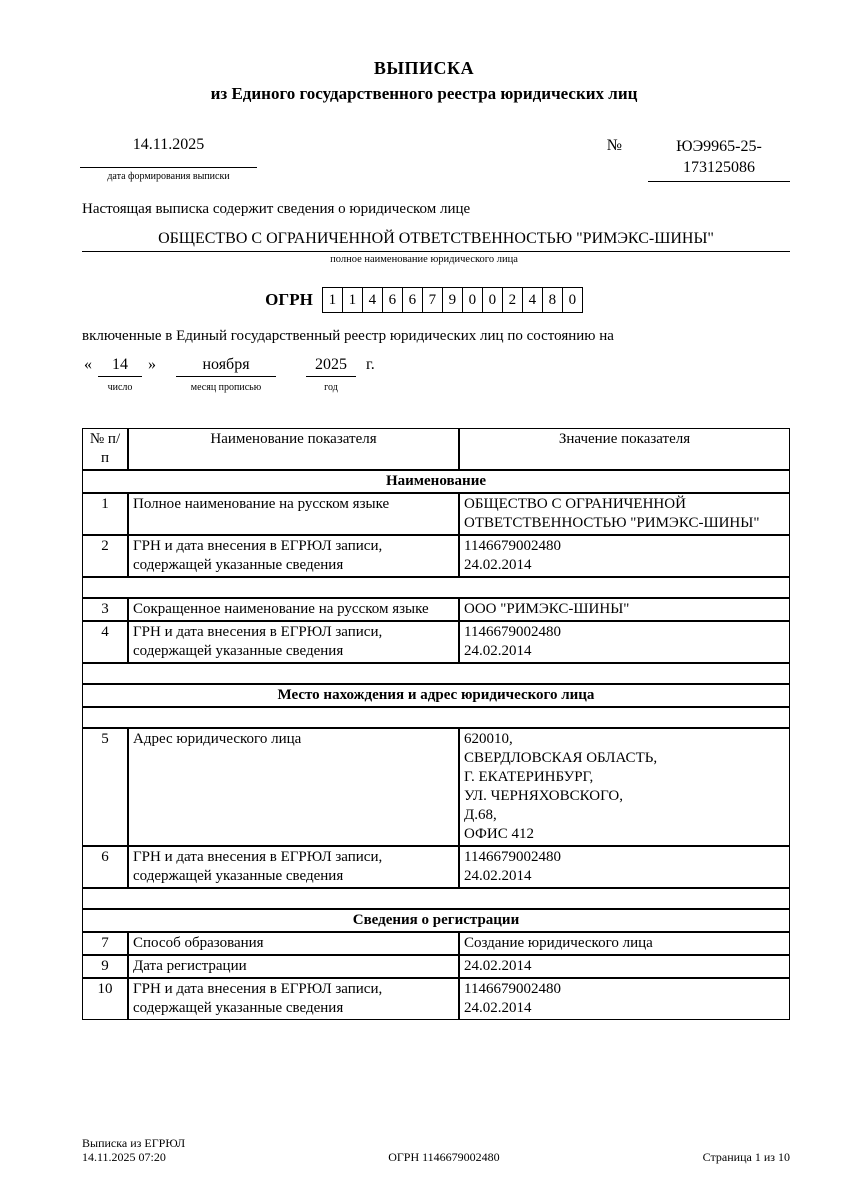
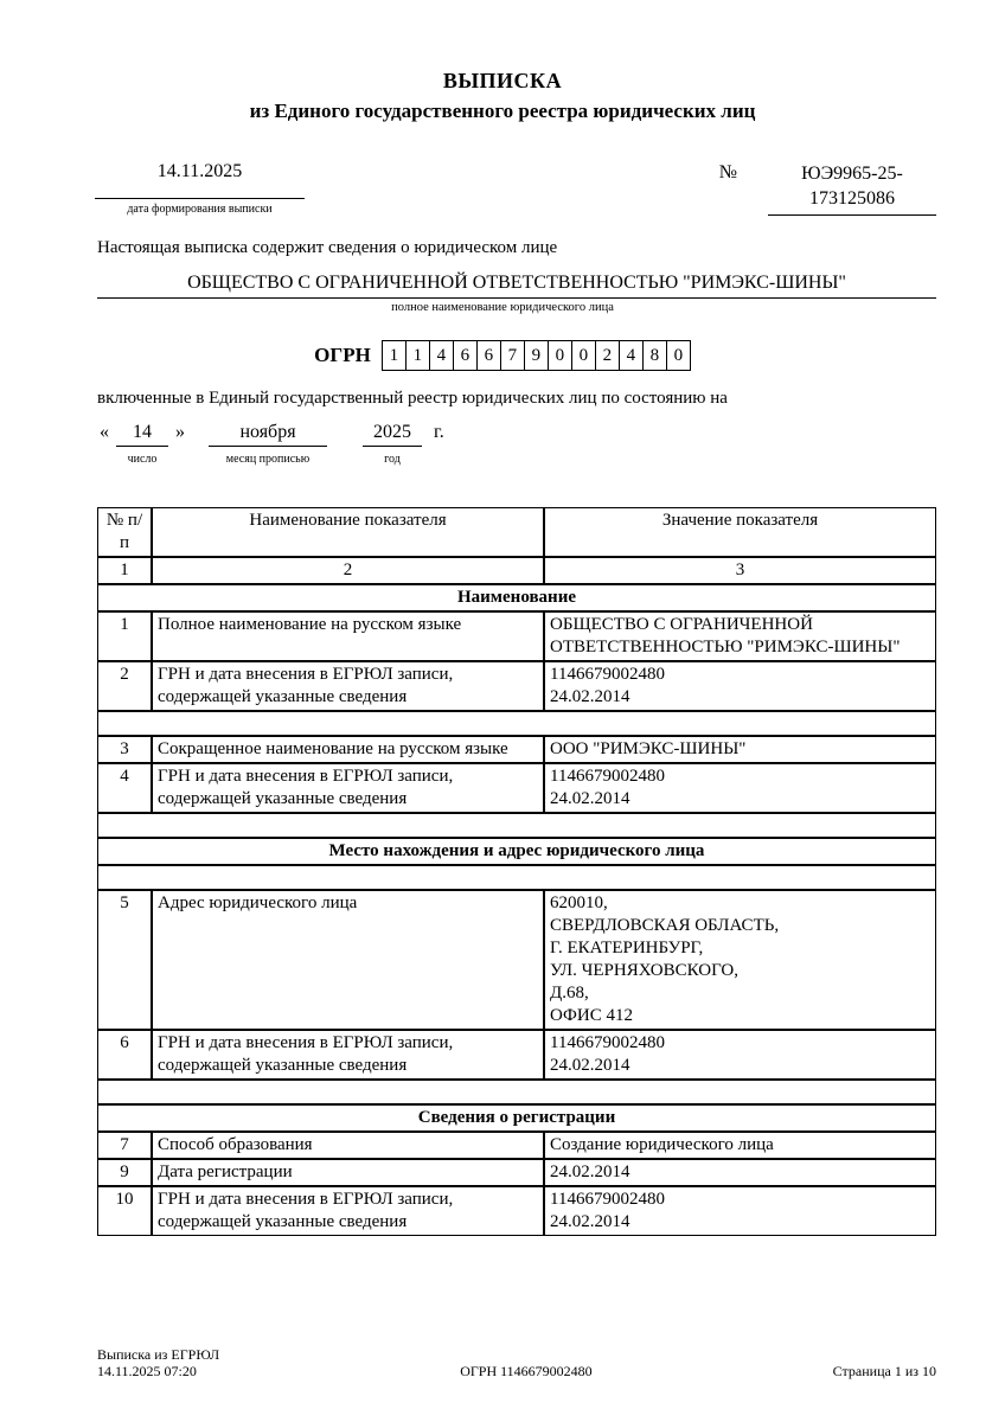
  ВЫПИСКА
  из Единого государственного реестра юридических лиц
  14.11.2025
  дата формирования выписки
  №
  ЮЭ9965-25-
  173125086
  Настоящая выписка содержит сведения о юридическом лице
  ОБЩЕСТВО С ОГРАНИЧЕННОЙ ОТВЕТСТВЕННОСТЬЮ "РИМЭКС-ШИНЫ"
  полное наименование юридического лица
  ОГРН
  1 1 4 6 6 7 9 0 0 2 4 8 0
  включенные в Единый государственный реестр юридических лиц по состоянию на
  «
  14
  число
  »
  ноября
  месяц прописью
  2025
  год
  г.
  № п/п	Наименование показателя	Значение показателя
+ 1	2	3
  Наименование
  1	Полное наименование на русском языке	ОБЩЕСТВО С ОГРАНИЧЕННОЙ ОТВЕТСТВЕННОСТЬЮ "РИМЭКС-ШИНЫ"
  2	ГРН и дата внесения в ЕГРЮЛ записи, содержащей указанные сведения	1146679002480 24.02.2014
  3	Сокращенное наименование на русском языке	ООО "РИМЭКС-ШИНЫ"
  4	ГРН и дата внесения в ЕГРЮЛ записи, содержащей указанные сведения	1146679002480 24.02.2014
  Место нахождения и адрес юридического лица
  5	Адрес юридического лица	620010, СВЕРДЛОВСКАЯ ОБЛАСТЬ, Г. ЕКАТЕРИНБУРГ, УЛ. ЧЕРНЯХОВСКОГО, Д.68, ОФИС 412
  6	ГРН и дата внесения в ЕГРЮЛ записи, содержащей указанные сведения	1146679002480 24.02.2014
  Сведения о регистрации
  7	Способ образования	Создание юридического лица
  9	Дата регистрации	24.02.2014
  10	ГРН и дата внесения в ЕГРЮЛ записи, содержащей указанные сведения	1146679002480 24.02.2014
  Выписка из ЕГРЮЛ
  14.11.2025 07:20
  ОГРН 1146679002480
  Страница 1 из 10
